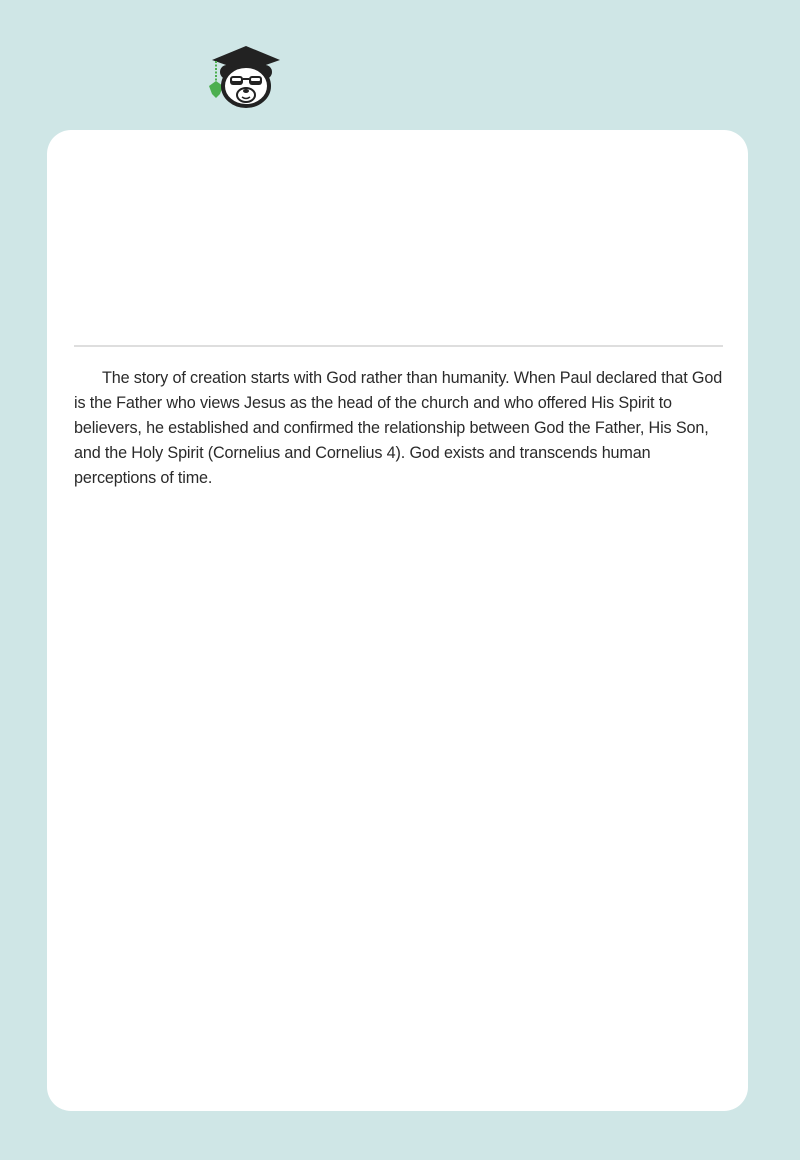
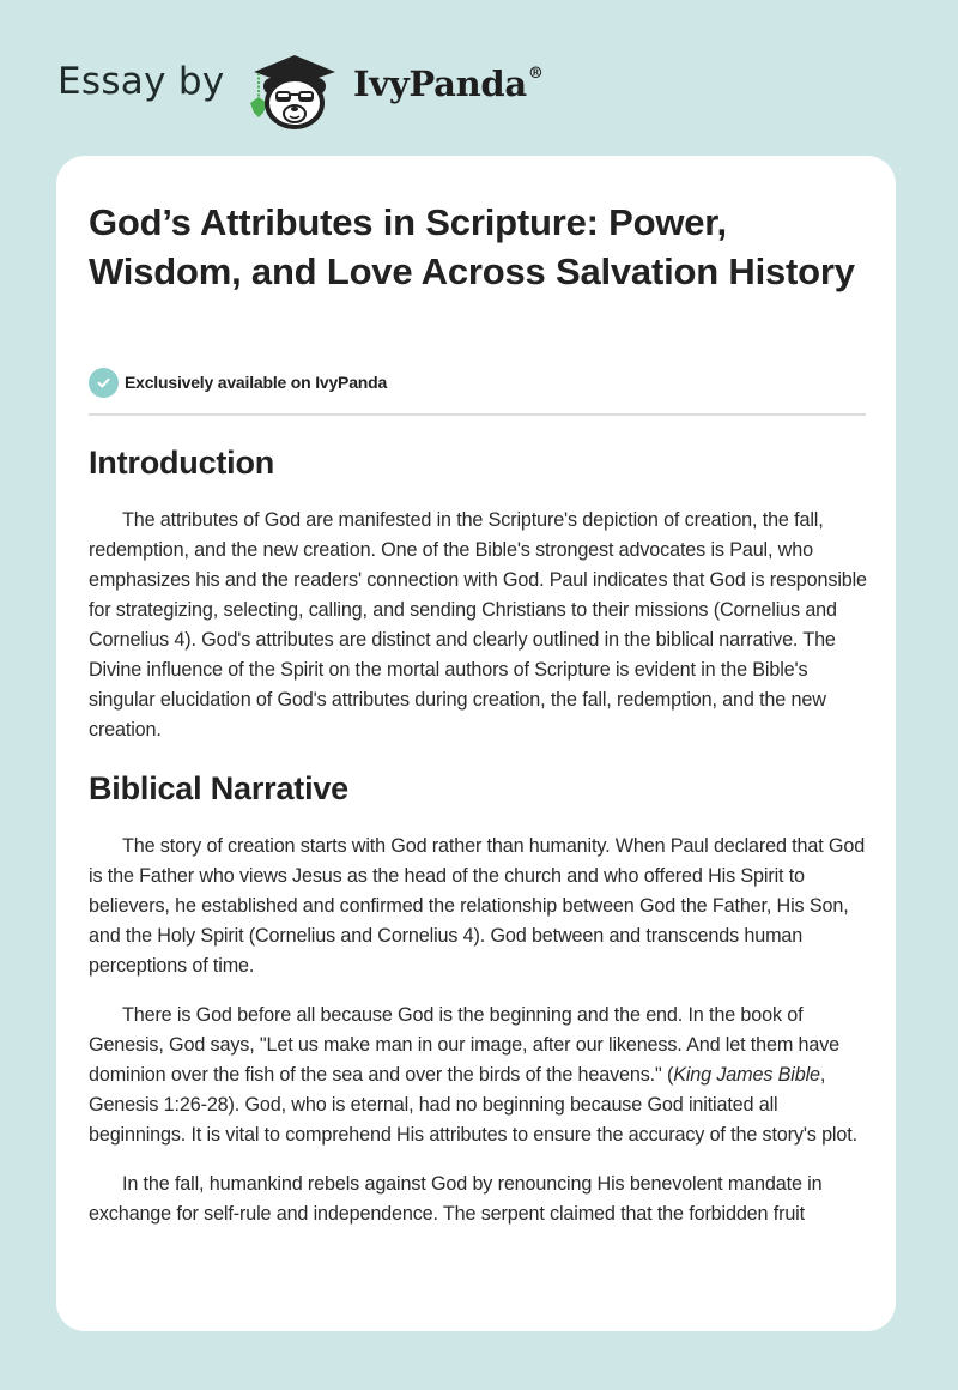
+ Essay by
+ IvyPanda®
+ God’s Attributes in Scripture: Power, Wisdom, and Love Across Salvation History
+ Exclusively available on IvyPanda
+ Introduction
+ The attributes of God are manifested in the Scripture's depiction of creation, the fall, redemption, and the new creation. One of the Bible's strongest advocates is Paul, who emphasizes his and the readers' connection with God. Paul indicates that God is responsible for strategizing, selecting, calling, and sending Christians to their missions (Cornelius and Cornelius 4). God's attributes are distinct and clearly outlined in the biblical narrative. The Divine influence of the Spirit on the mortal authors of Scripture is evident in the Bible's singular elucidation of God's attributes during creation, the fall, redemption, and the new creation.
+ Biblical Narrative
- The story of creation starts with God rather than humanity. When Paul declared that God is the Father who views Jesus as the head of the church and who offered His Spirit to believers, he established and confirmed the relationship between God the Father, His Son, and the Holy Spirit (Cornelius and Cornelius 4). God exists and transcends human perceptions of time.
+ The story of creation starts with God rather than humanity. When Paul declared that God is the Father who views Jesus as the head of the church and who offered His Spirit to believers, he established and confirmed the relationship between God the Father, His Son, and the Holy Spirit (Cornelius and Cornelius 4). God between and transcends human perceptions of time.
+ There is God before all because God is the beginning and the end. In the book of Genesis, God says, "Let us make man in our image, after our likeness. And let them have dominion over the fish of the sea and over the birds of the heavens." (King James Bible, Genesis 1:26-28). God, who is eternal, had no beginning because God initiated all beginnings. It is vital to comprehend His attributes to ensure the accuracy of the story's plot.
+ In the fall, humankind rebels against God by renouncing His benevolent mandate in exchange for self-rule and independence. The serpent claimed that the forbidden fruit
